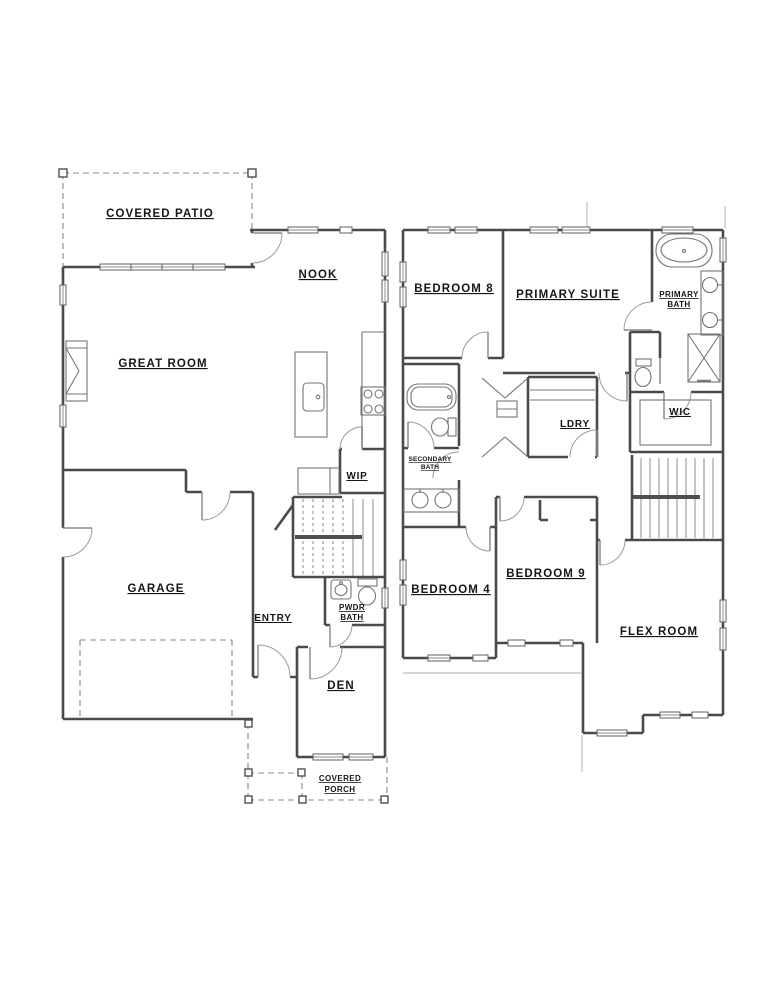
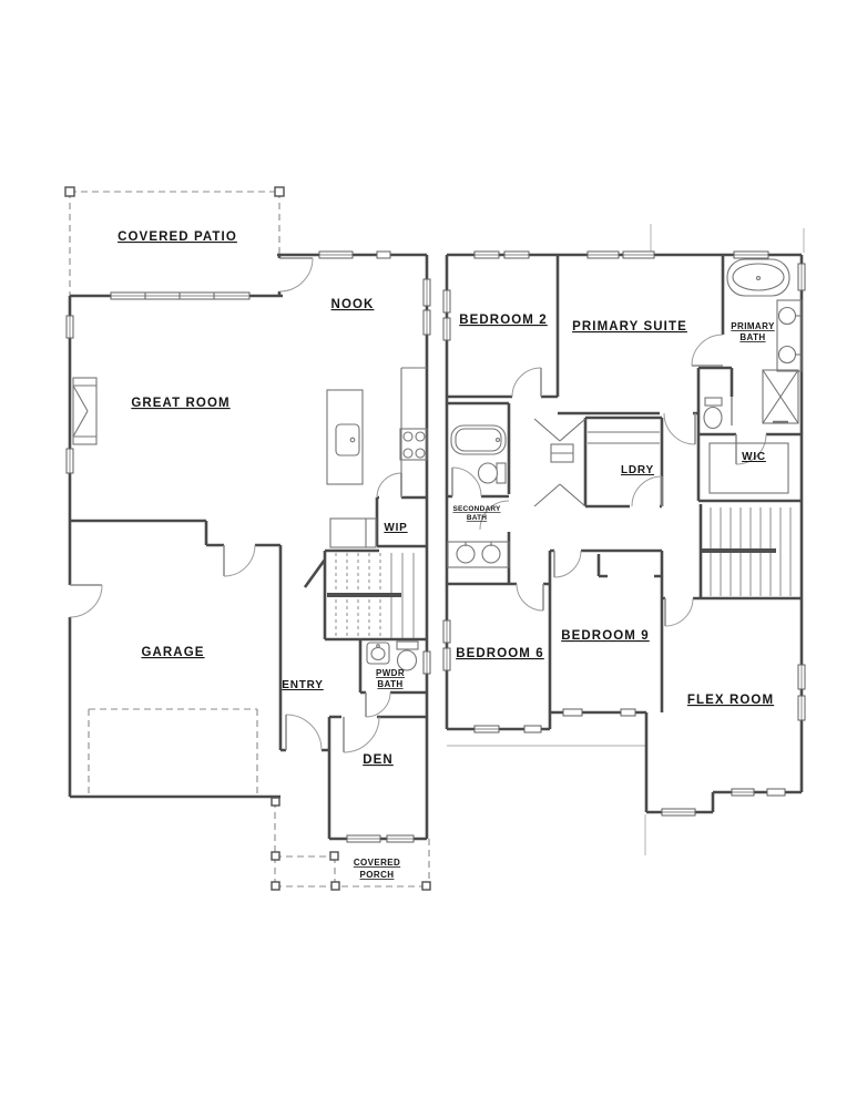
  COVERED PATIO
  NOOK
  GREAT ROOM
  WIP
  GARAGE
  ENTRY
  PWDR
  BATH
  DEN
  COVERED
  PORCH
- BEDROOM 8
+ BEDROOM 2
  PRIMARY SUITE
  PRIMARY
  BATH
  LDRY
  WIC
- BEDROOM 4
+ BEDROOM 6
  BEDROOM 9
  FLEX ROOM
